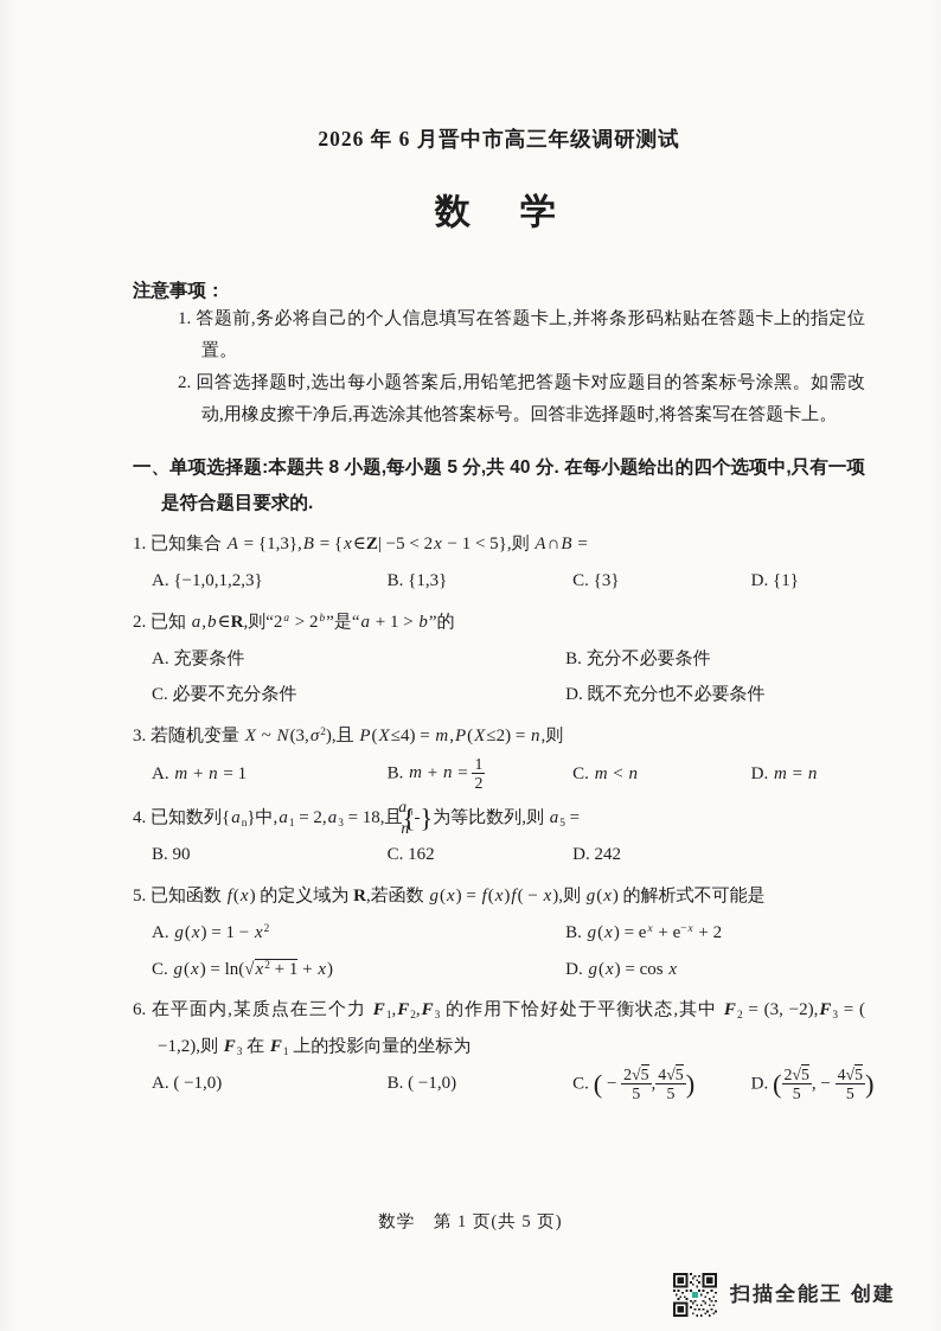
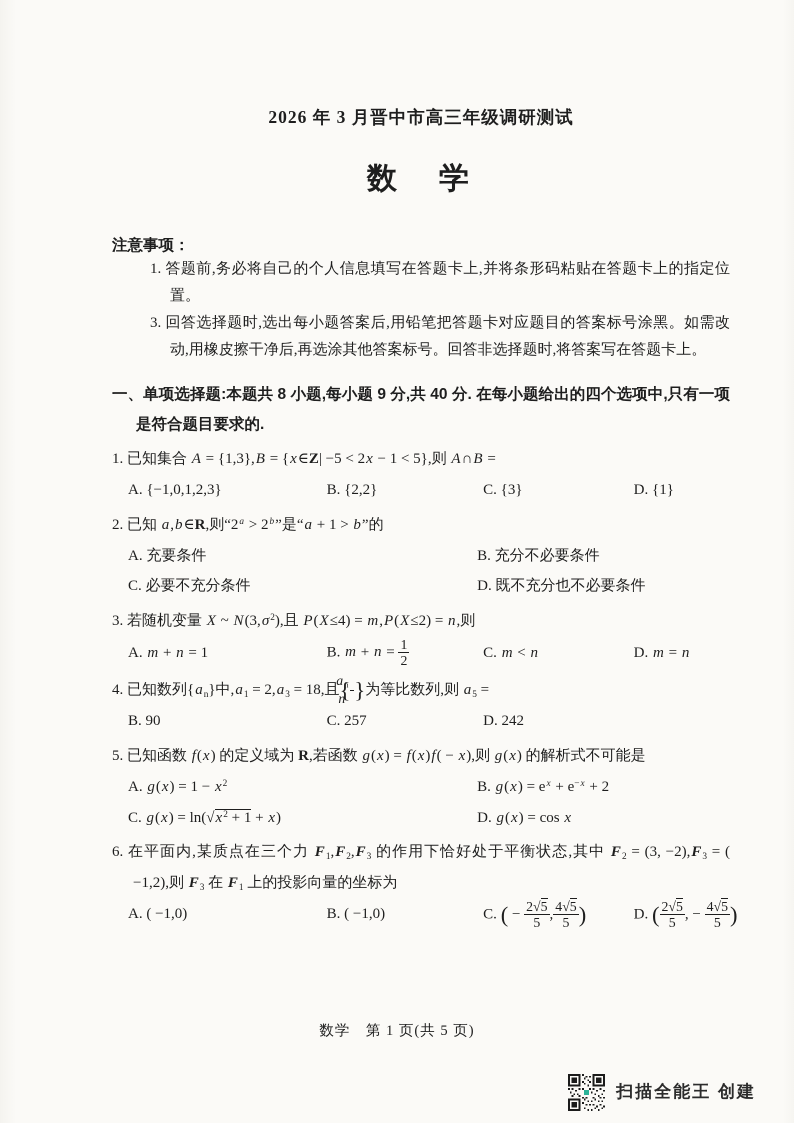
- 2026 年 6 月晋中市高三年级调研测试
+ 2026 年 3 月晋中市高三年级调研测试
  数 学
  注意事项：
  1. 答题前,务必将自己的个人信息填写在答题卡上,并将条形码粘贴在答题卡上的指定位置。
- 2. 回答选择题时,选出每小题答案后,用铅笔把答题卡对应题目的答案标号涂黑。如需改动,用橡皮擦干净后,再选涂其他答案标号。回答非选择题时,将答案写在答题卡上。
+ 3. 回答选择题时,选出每小题答案后,用铅笔把答题卡对应题目的答案标号涂黑。如需改动,用橡皮擦干净后,再选涂其他答案标号。回答非选择题时,将答案写在答题卡上。
- 一、单项选择题:本题共 8 小题,每小题 5 分,共 40 分. 在每小题给出的四个选项中,只有一项是符合题目要求的.
+ 一、单项选择题:本题共 8 小题,每小题 9 分,共 40 分. 在每小题给出的四个选项中,只有一项是符合题目要求的.
  1. 已知集合 A = {1,3},B = {x∈Z| −5 < 2x − 1 < 5},则 A∩B =
  A. {−1,0,1,2,3}
- B. {1,3}
+ B. {2,2}
  C. {3}
  D. {1}
  2. 已知 a,b∈R,则“2a > 2b”是“a + 1 > b”的
  A. 充要条件
  B. 充分不必要条件
  C. 必要不充分条件
  D. 既不充分也不必要条件
  3. 若随机变量 X ~ N(3,σ2),且 P(X≤4) = m,P(X≤2) = n,则
  A. m + n = 1
  B. m + n =
  1
  2
  C. m < n
  D. m = n
  4. 已知数列{an}中,a1 = 2,a3 = 18,且{
  an
  n
  }为等比数列,则 a5 =
  B. 90
- C. 162
+ C. 257
  D. 242
  5. 已知函数 f(x) 的定义域为 R,若函数 g(x) = f(x)f( − x),则 g(x) 的解析式不可能是
  A. g(x) = 1 − x2
  B. g(x) = ex + e−x + 2
  C. g(x) = ln(√x2 + 1 + x)
  D. g(x) = cos x
  6. 在平面内,某质点在三个力 F1,F2,F3 的作用下恰好处于平衡状态,其中 F2 = (3, −2),F3 = ( −1,2),则 F3 在 F1 上的投影向量的坐标为
  A. ( −1,0)
  B. ( −1,0)
  C. ( −
  2√5
  5
  ,
  4√5
  5
  )
  D. (
  2√5
  5
  , −
  4√5
  5
  )
  数学 第 1 页(共 5 页)
  扫描全能王 创建
